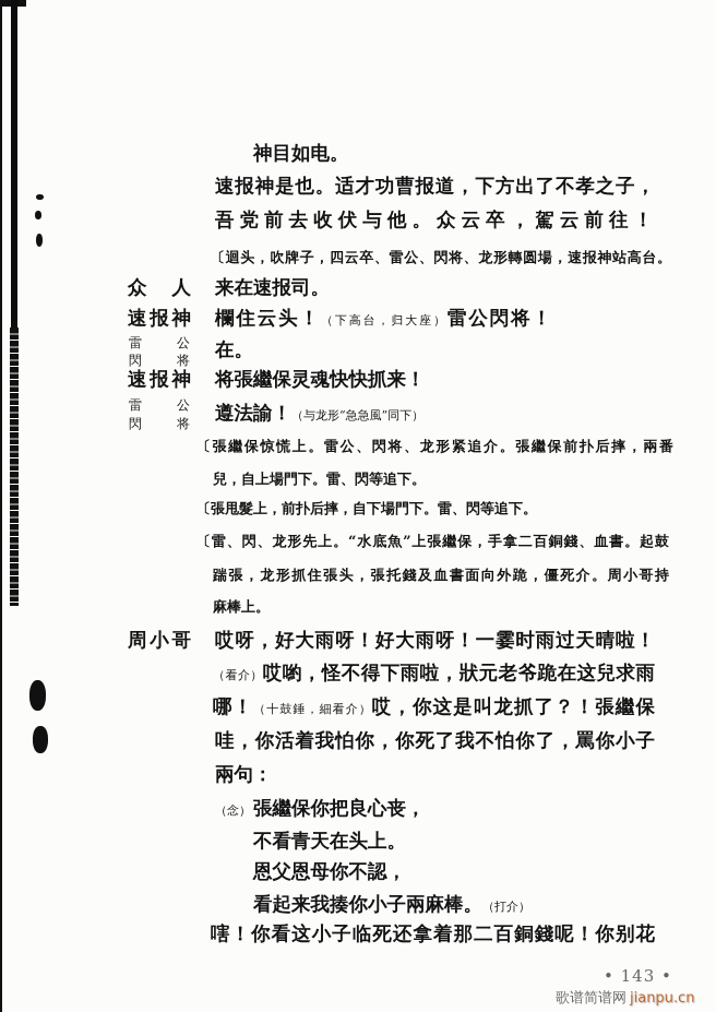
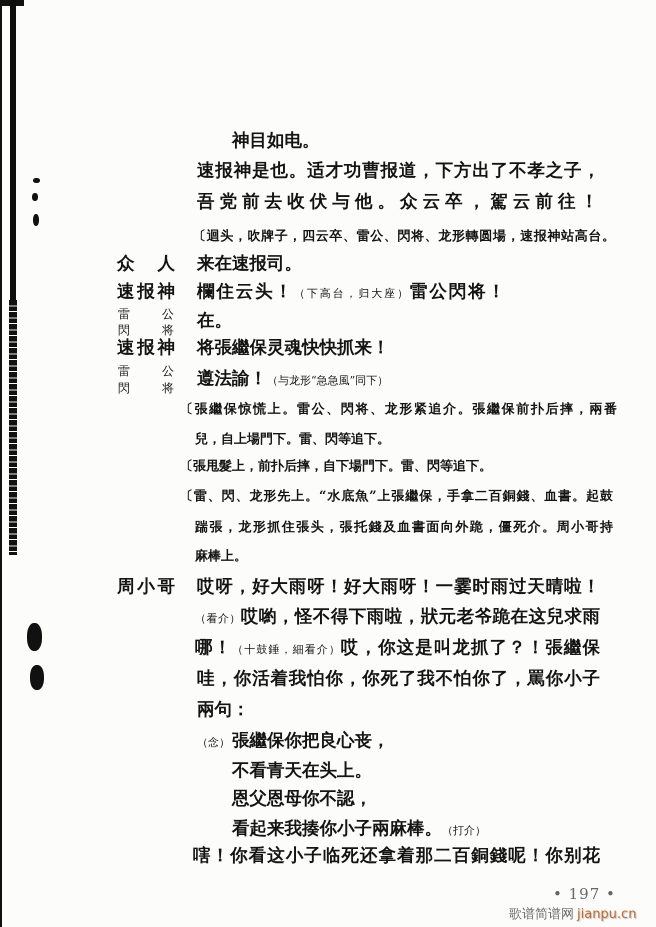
  神目如电。
  速报神是也。适才功曹报道，下方出了不孝之子，
  吾党前去收伏与他。众云卒，駕云前往！
  〔迴头，吹牌子，四云卒、雷公、閃将、龙形轉圆場，速报神站高台。
  众人
  来在速报司。
  速报神
  欄住云头！（下高台，归大座）雷公閃将！
  雷公
  閃将
  在。
  速报神
  将張繼保灵魂快快抓来！
  雷公
  閃将
  遵法諭！（与龙形“急急風”同下）
  〔張繼保惊慌上。雷公、閃将、龙形紧追介。張繼保前扑后摔，兩番
  兒，自上場門下。雷、閃等追下。
  〔張甩髮上，前扑后摔，自下場門下。雷、閃等追下。
  〔雷、閃、龙形先上。“水底魚”上張繼保，手拿二百銅錢、血書。起鼓
  踹張，龙形抓住張头，張托錢及血書面向外跪，僵死介。周小哥持
  麻棒上。
  周小哥
  哎呀，好大雨呀！好大雨呀！一霎时雨过天晴啦！
  （看介）哎喲，怪不得下雨啦，狀元老爷跪在这兒求雨
  哪！（十鼓錘，細看介）哎，你这是叫龙抓了？！張繼保
  哇，你活着我怕你，你死了我不怕你了，罵你小子
  兩句：
  （念） 張繼保你把良心丧，
  不看青天在头上。
  恩父恩母你不認，
  看起来我揍你小子兩麻棒。（打介）
  嗐！你看这小子临死还拿着那二百銅錢呢！你别花
- • 143 •
+ • 197 •
  歌谱简谱网 jianpu.cn
